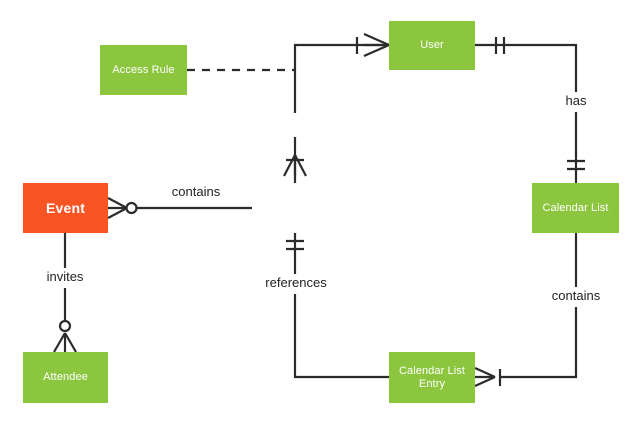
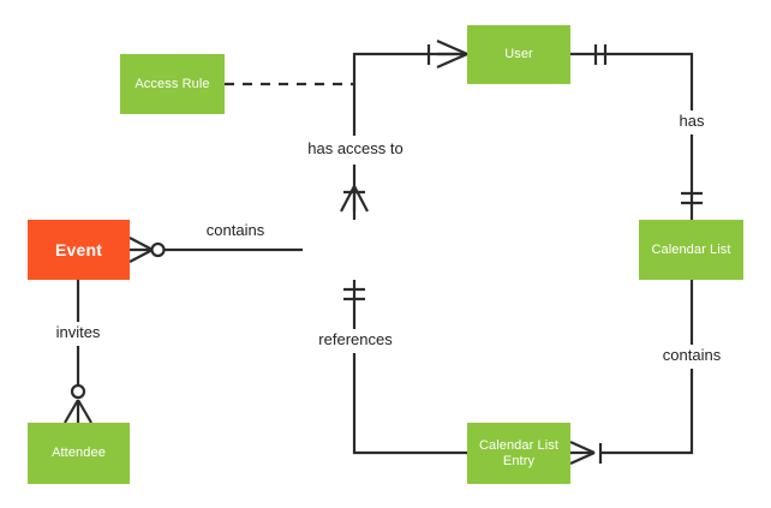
  Access Rule
  User
  Event
  Calendar List
  Attendee
  Calendar List
  Entry
+ has access to
  has
  contains
  invites
  references
  contains
